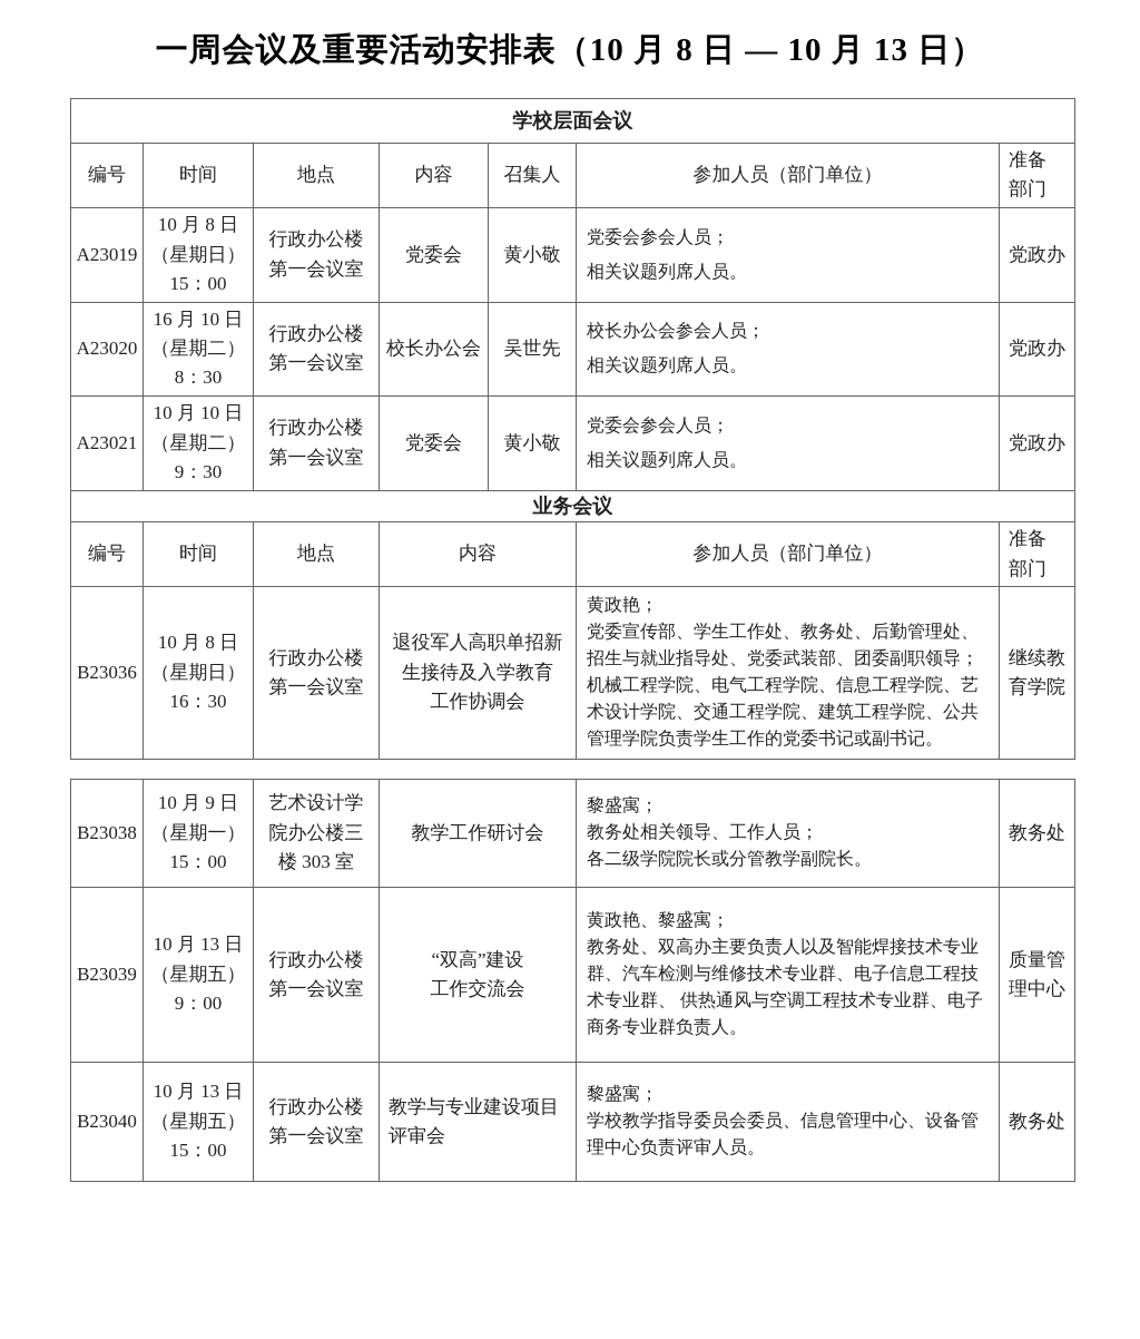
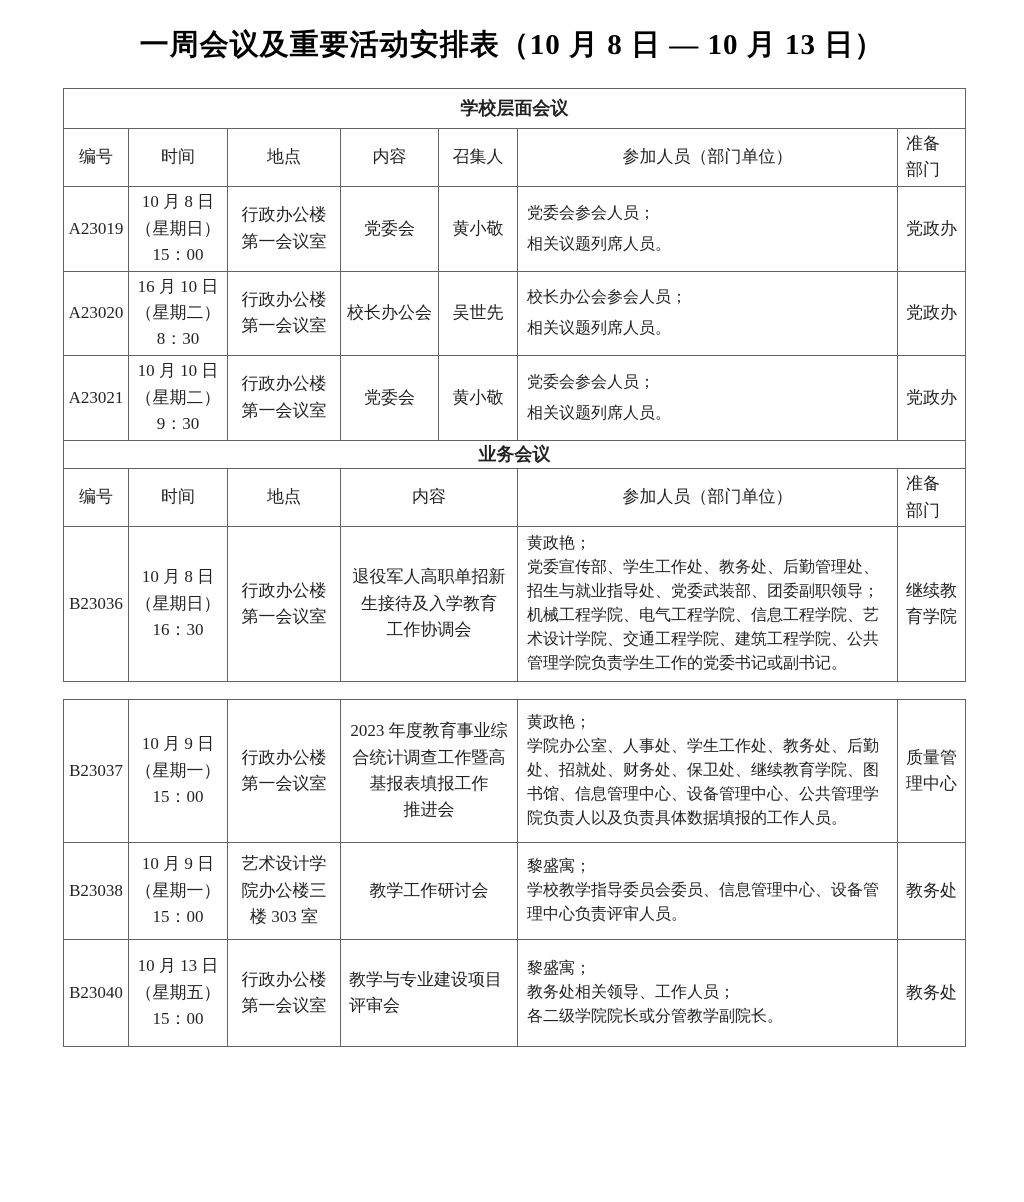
  一周会议及重要活动安排表（10 月 8 日 — 10 月 13 日）
  学校层面会议
  编号	时间	地点	内容	召集人	参加人员（部门单位）	准备 部门
  A23019	10 月 8 日 （星期日） 15：00	行政办公楼 第一会议室	党委会	黄小敬	党委会参会人员； 相关议题列席人员。	党政办
  A23020	16 月 10 日 （星期二） 8：30	行政办公楼 第一会议室	校长办公会	吴世先	校长办公会参会人员； 相关议题列席人员。	党政办
  A23021	10 月 10 日 （星期二） 9：30	行政办公楼 第一会议室	党委会	黄小敬	党委会参会人员； 相关议题列席人员。	党政办
  业务会议
  编号	时间	地点	内容	参加人员（部门单位）	准备 部门
  B23036	10 月 8 日 （星期日） 16：30	行政办公楼 第一会议室	退役军人高职单招新 生接待及入学教育 工作协调会	黄政艳； 党委宣传部、学生工作处、教务处、后勤管理处、招生与就业指导处、党委武装部、团委副职领导； 机械工程学院、电气工程学院、信息工程学院、艺术设计学院、交通工程学院、建筑工程学院、公共管理学院负责学生工作的党委书记或副书记。	继续教育学院
+ B23037	10 月 9 日 （星期一） 15：00	行政办公楼 第一会议室	2023 年度教育事业综 合统计调查工作暨高 基报表填报工作 推进会	黄政艳； 学院办公室、人事处、学生工作处、教务处、后勤处、招就处、财务处、保卫处、继续教育学院、图书馆、信息管理中心、设备管理中心、公共管理学院负责人以及负责具体数据填报的工作人员。	质量管理中心
- B23038	10 月 9 日 （星期一） 15：00	艺术设计学 院办公楼三 楼 303 室	教学工作研讨会	黎盛寓； 教务处相关领导、工作人员； 各二级学院院长或分管教学副院长。	教务处
+ B23038	10 月 9 日 （星期一） 15：00	艺术设计学 院办公楼三 楼 303 室	教学工作研讨会	黎盛寓； 学校教学指导委员会委员、信息管理中心、设备管理中心负责评审人员。	教务处
- B23039	10 月 13 日 （星期五） 9：00	行政办公楼 第一会议室	“双高”建设 工作交流会	黄政艳、黎盛寓； 教务处、双高办主要负责人以及智能焊接技术专业群、汽车检测与维修技术专业群、电子信息工程技术专业群、 供热通风与空调工程技术专业群、电子商务专业群负责人。	质量管理中心
- B23040	10 月 13 日 （星期五） 15：00	行政办公楼 第一会议室	教学与专业建设项目 评审会	黎盛寓； 学校教学指导委员会委员、信息管理中心、设备管理中心负责评审人员。	教务处
+ B23040	10 月 13 日 （星期五） 15：00	行政办公楼 第一会议室	教学与专业建设项目 评审会	黎盛寓； 教务处相关领导、工作人员； 各二级学院院长或分管教学副院长。	教务处
